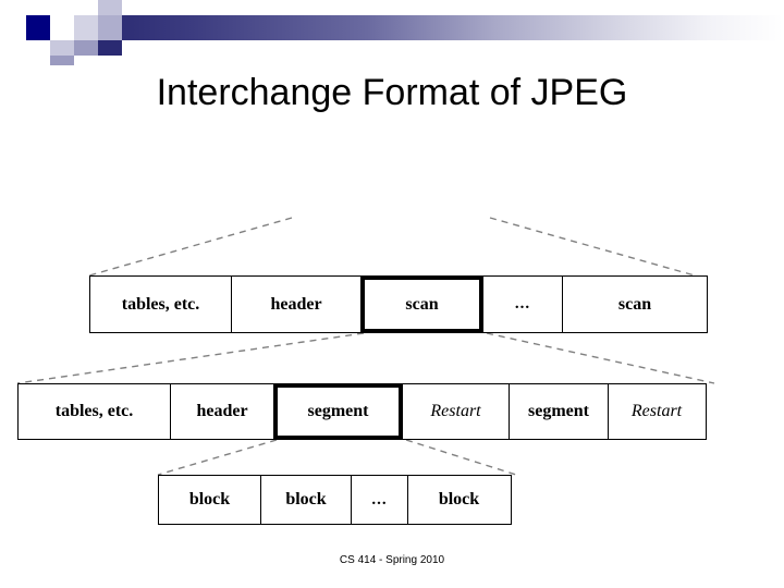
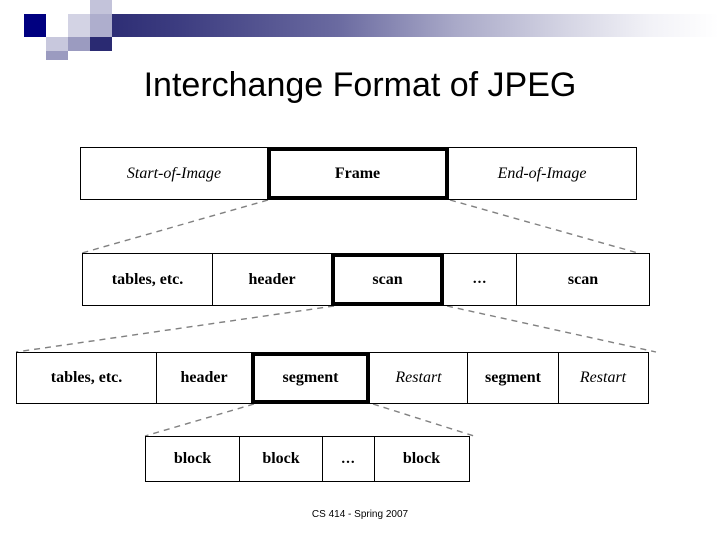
  Interchange Format of JPEG
+ Start-of-Image
+ Frame
+ End-of-Image
  tables, etc.
  header
  scan
  ...
  scan
  tables, etc.
  header
  segment
  Restart
  segment
  Restart
  block
  block
  ...
  block
- CS 414 - Spring 2010
+ CS 414 - Spring 2007
